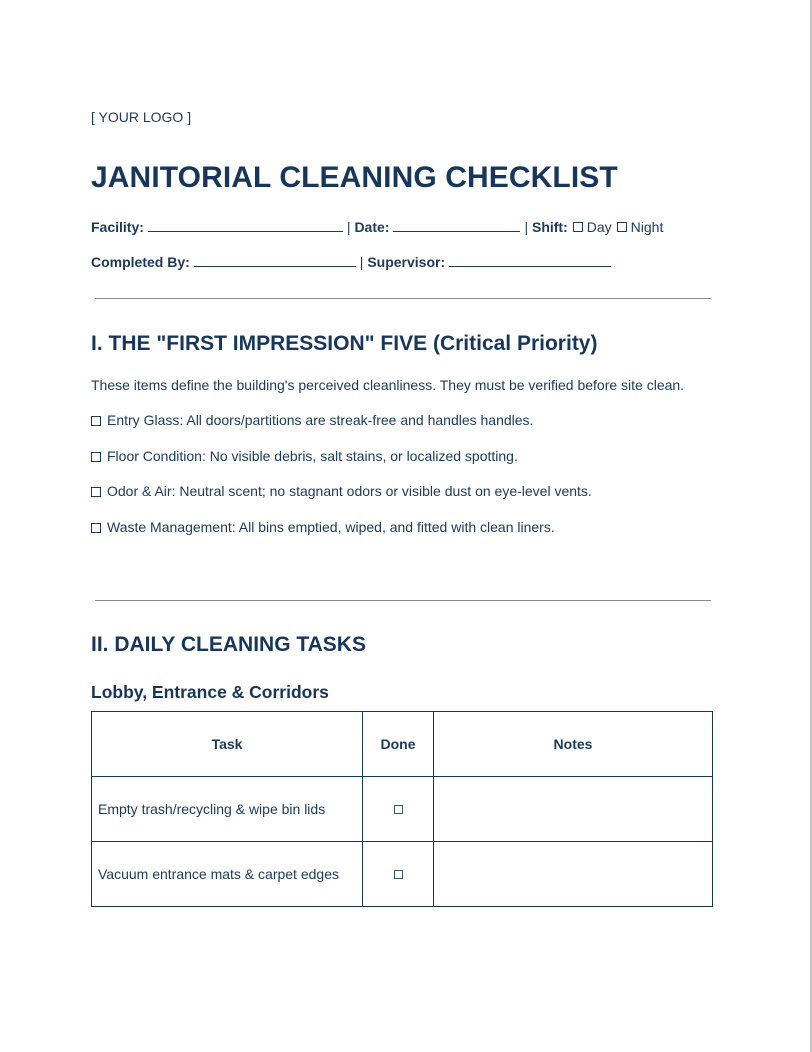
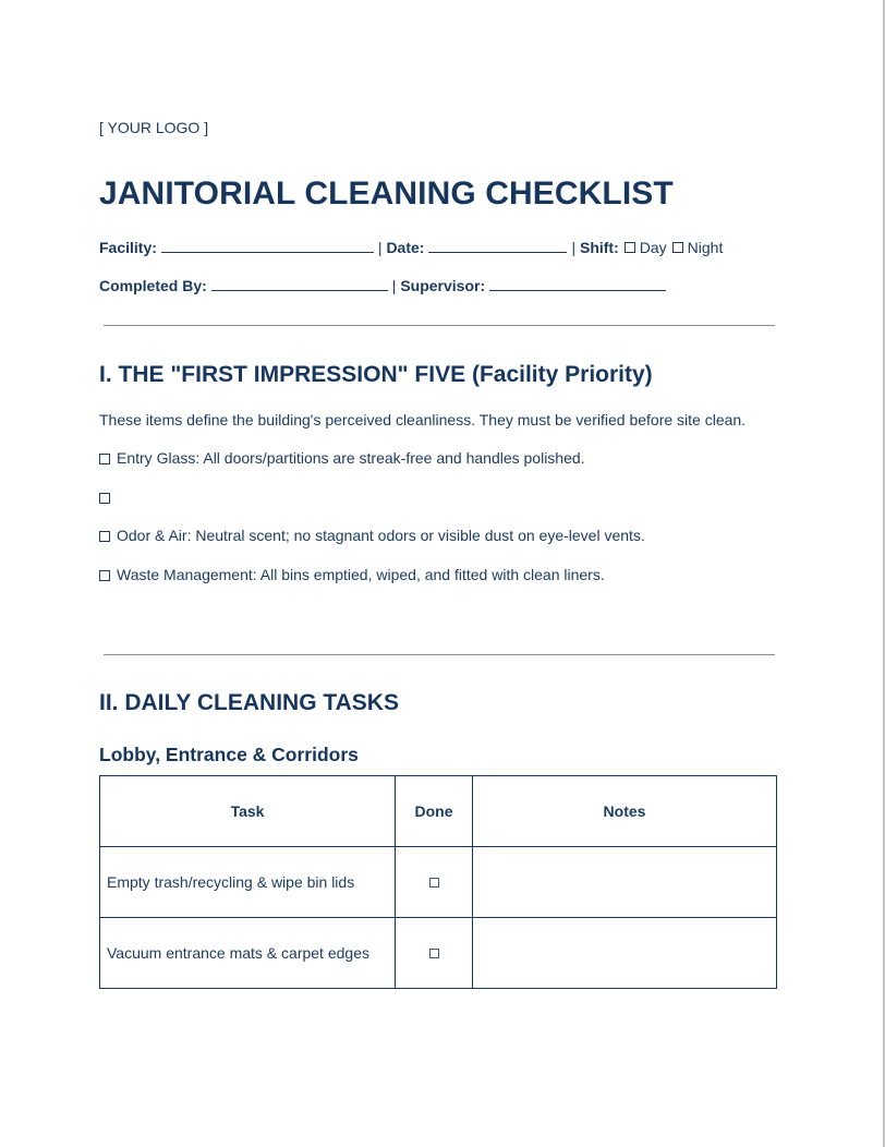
  [ YOUR LOGO ]
  JANITORIAL CLEANING CHECKLIST
  Facility: | Date: | Shift: Day Night
  Completed By: | Supervisor:
- I. THE "FIRST IMPRESSION" FIVE (Critical Priority)
+ I. THE "FIRST IMPRESSION" FIVE (Facility Priority)
  These items define the building's perceived cleanliness. They must be verified before site clean.
- Entry Glass: All doors/partitions are streak-free and handles handles.
+ Entry Glass: All doors/partitions are streak-free and handles polished.
- Floor Condition: No visible debris, salt stains, or localized spotting.
  Odor & Air: Neutral scent; no stagnant odors or visible dust on eye-level vents.
  Waste Management: All bins emptied, wiped, and fitted with clean liners.
  II. DAILY CLEANING TASKS
  Lobby, Entrance & Corridors
  Task	Done	Notes
  Empty trash/recycling & wipe bin lids
  Vacuum entrance mats & carpet edges
